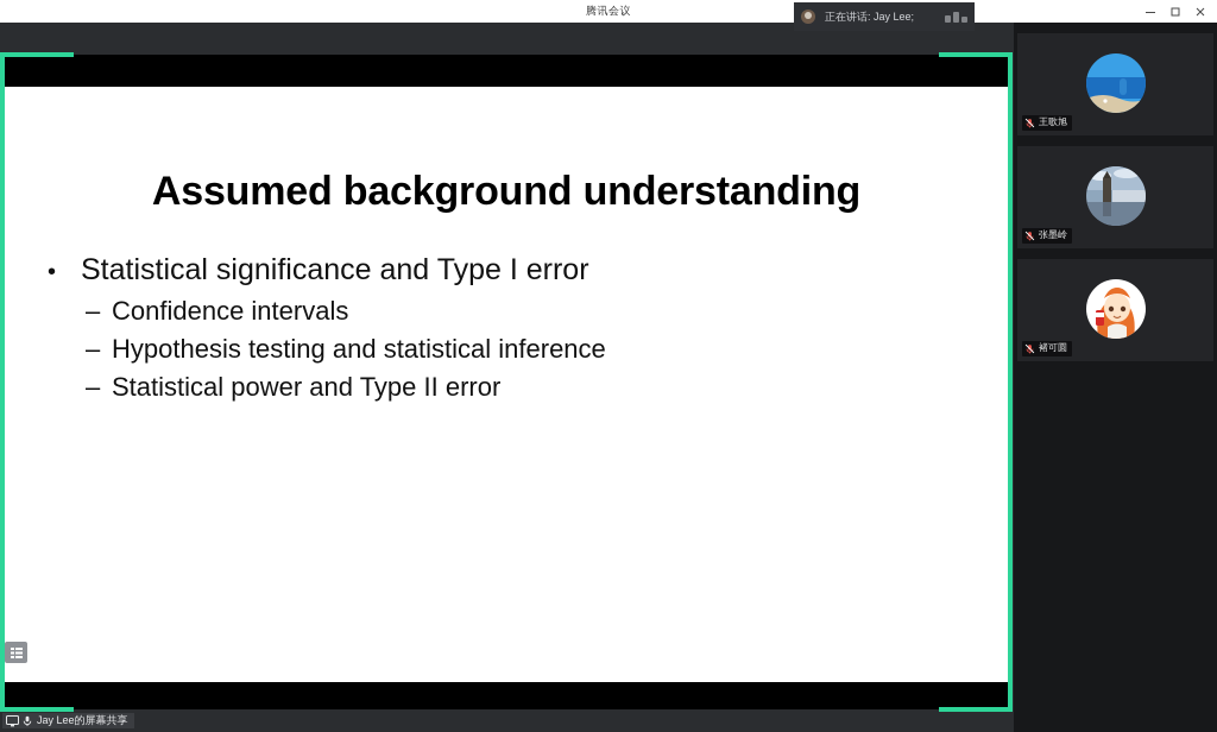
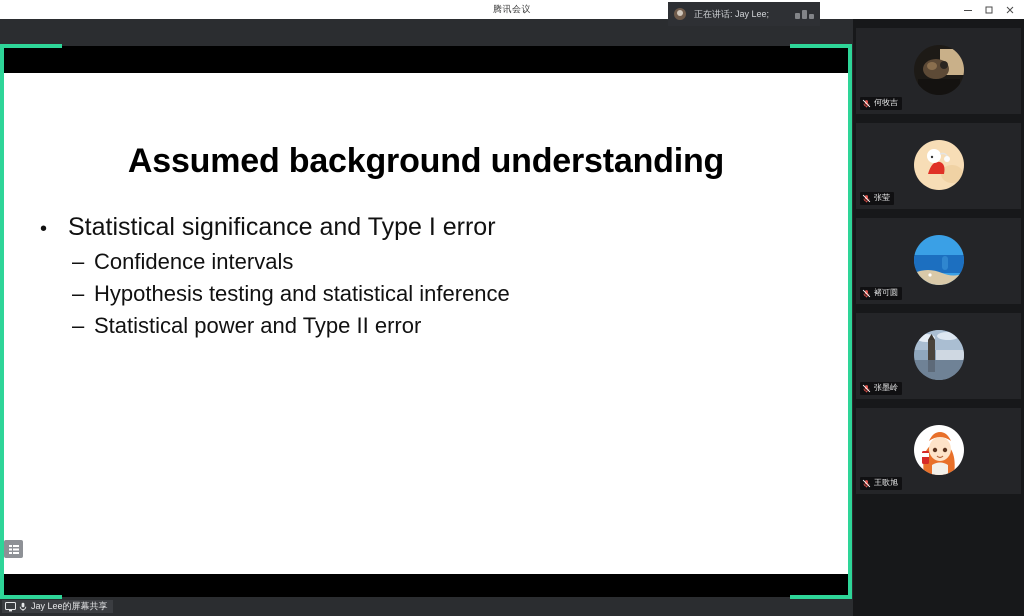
  腾讯会议
  正在讲话: Jay Lee;
  Assumed background understanding
  •
  Statistical significance and Type I error
  –
  Confidence intervals
  –
  Hypothesis testing and statistical inference
  –
  Statistical power and Type II error
+ 何牧吉
+ 张莹
- 王歌旭
+ 褚可圆
  张墨岭
- 褚可圆
+ 王歌旭
  Jay Lee的屏幕共享
